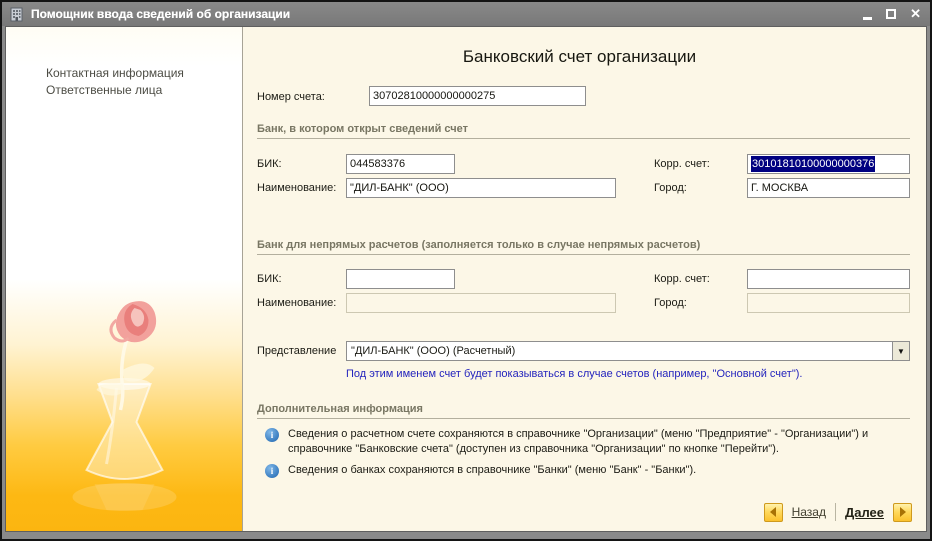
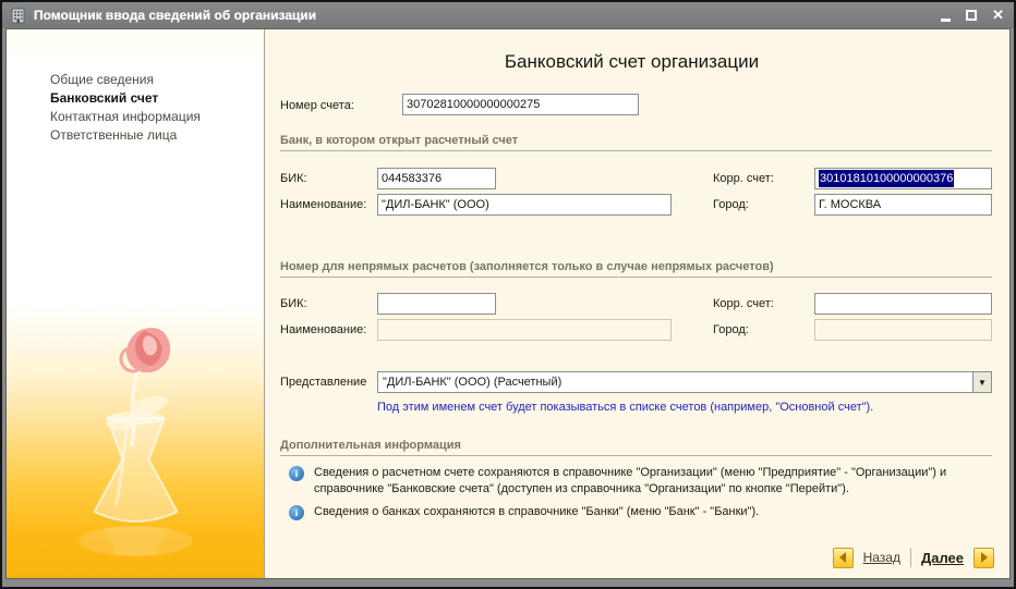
  Помощник ввода сведений об организации
  ✕
+ Общие сведения
+ Банковский счет
  Контактная информация
  Ответственные лица
  Банковский счет организации
  Номер счета:
  30702810000000000275
- Банк, в котором открыт сведений счет
+ Банк, в котором открыт расчетный счет
  БИК:
  044583376
  Корр. счет:
  30101810100000000376
  Наименование:
  "ДИЛ-БАНК" (ООО)
  Город:
  Г. МОСКВА
- Банк для непрямых расчетов (заполняется только в случае непрямых расчетов)
+ Номер для непрямых расчетов (заполняется только в случае непрямых расчетов)
  БИК:
  Корр. счет:
  Наименование:
  Город:
  Представление
  "ДИЛ-БАНК" (ООО) (Расчетный)
  ▼
- Под этим именем счет будет показываться в случае счетов (например, "Основной счет").
+ Под этим именем счет будет показываться в списке счетов (например, "Основной счет").
  Дополнительная информация
  i
  Сведения о расчетном счете сохраняются в справочнике "Организации" (меню "Предприятие" - "Организации") и справочнике "Банковские счета" (доступен из справочника "Организации" по кнопке "Перейти").
  i
  Сведения о банках сохраняются в справочнике "Банки" (меню "Банк" - "Банки").
  Назад
  Далее
